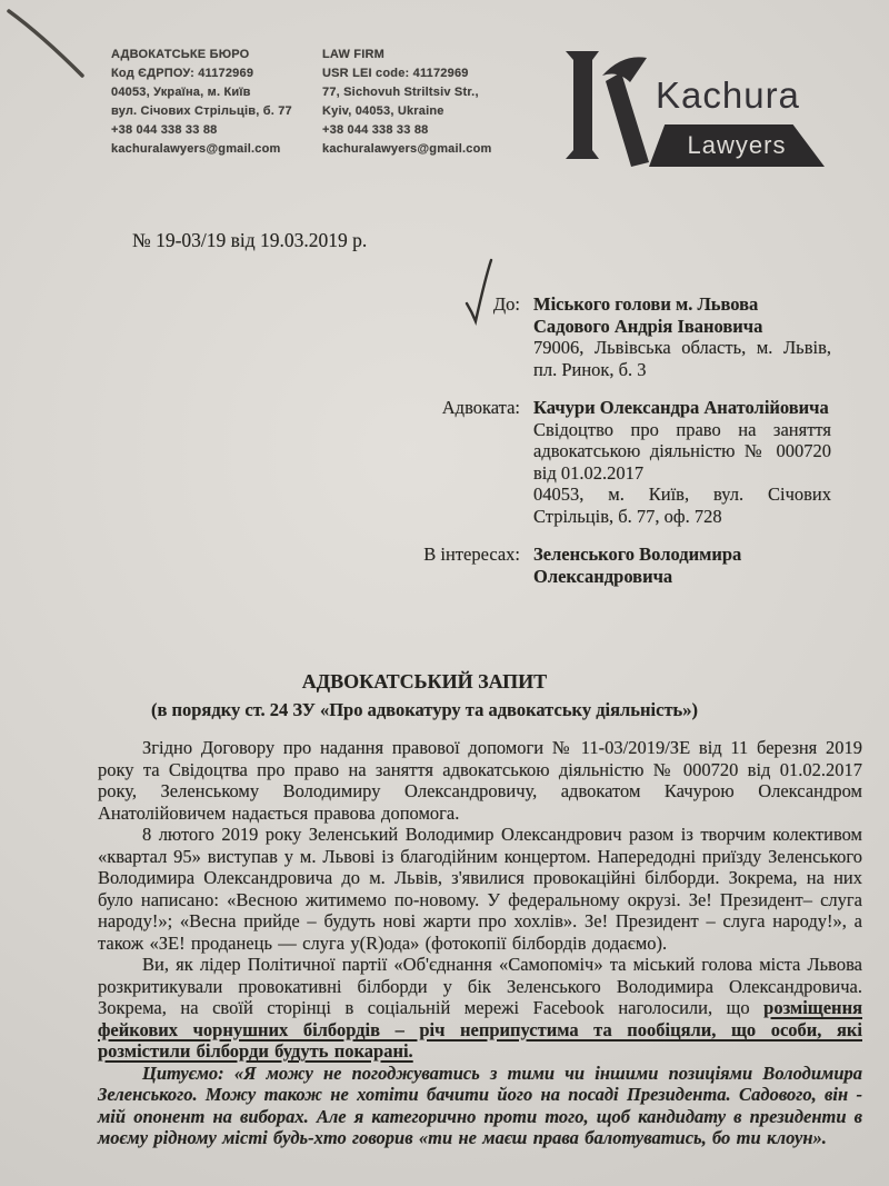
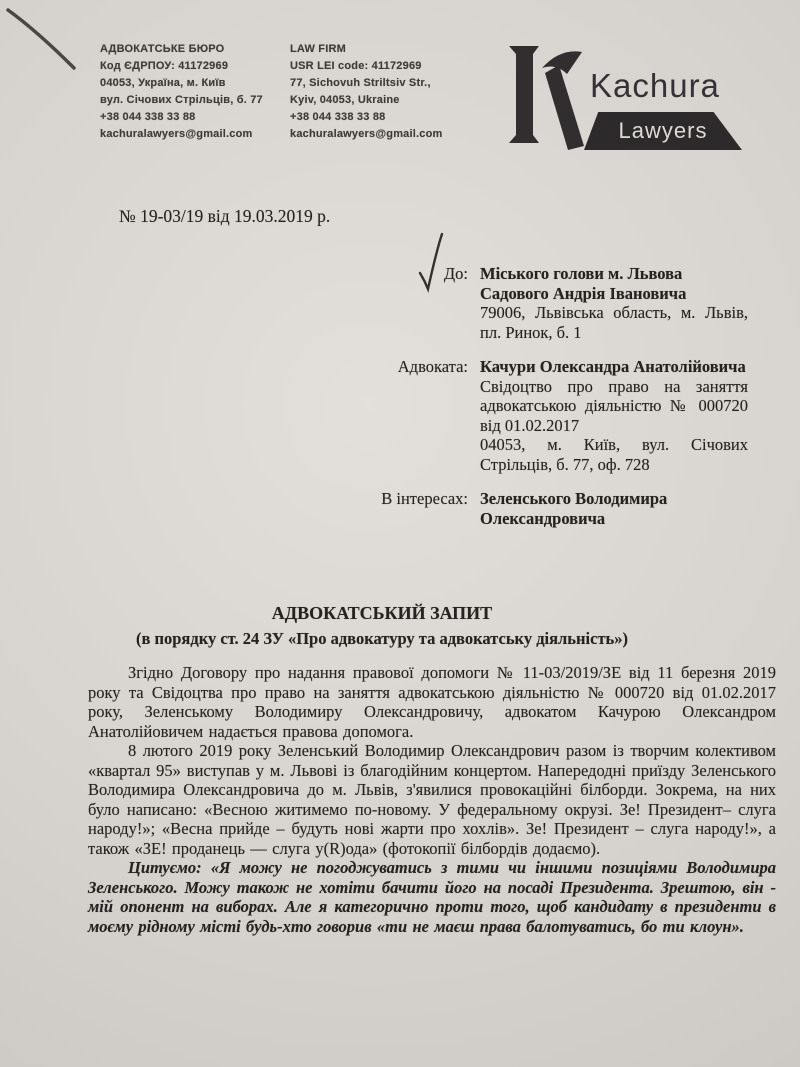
  АДВОКАТСЬКЕ БЮРО
  Код ЄДРПОУ: 41172969
  04053, Україна, м. Київ
  вул. Січових Стрільців, б. 77
  +38 044 338 33 88
  kachuralawyers@gmail.com
  LAW FIRM
  USR LEI code: 41172969
  77, Sichovuh Striltsiv Str.,
  Kyiv, 04053, Ukraine
  +38 044 338 33 88
  kachuralawyers@gmail.com
  Kachura
  Lawyers
  № 19-03/19 від 19.03.2019 р.
  До:
  Міського голови м. Львова
  Садового Андрія Івановича
- 79006, Львівська область, м. Львів, пл. Ринок, б. 3
+ 79006, Львівська область, м. Львів, пл. Ринок, б. 1
  Адвоката:
  Качури Олександра Анатолійовича
  Свідоцтво про право на заняття адвокатською діяльністю № 000720 від 01.02.2017
  04053, м. Київ, вул. Січових Стрільців, б. 77, оф. 728
  В інтересах:
  Зеленського Володимира Олександровича
  АДВОКАТСЬКИЙ ЗАПИТ
  (в порядку ст. 24 ЗУ «Про адвокатуру та адвокатську діяльність»)
  Згідно Договору про надання правової допомоги № 11-03/2019/ЗЕ від 11 березня 2019 року та Свідоцтва про право на заняття адвокатською діяльністю № 000720 від 01.02.2017 року, Зеленському Володимиру Олександровичу, адвокатом Качурою Олександром Анатолійовичем надається правова допомога.
  8 лютого 2019 року Зеленський Володимир Олександрович разом із творчим колективом «квартал 95» виступав у м. Львові із благодійним концертом. Напередодні приїзду Зеленського Володимира Олександровича до м. Львів, з'явилися провокаційні білборди. Зокрема, на них було написано: «Весною житимемо по-новому. У федеральному окрузі. Зе! Президент– слуга народу!»; «Весна прийде – будуть нові жарти про хохлів». Зе! Президент – слуга народу!», а також «ЗЕ! проданець — слуга у(R)ода» (фотокопії білбордів додаємо).
- Ви, як лідер Політичної партії «Об'єднання «Самопоміч» та міський голова міста Львова розкритикували провокативні білборди у бік Зеленського Володимира Олександровича. Зокрема, на своїй сторінці в соціальній мережі Facebook наголосили, що розміщення фейкових чорнушних білбордів – річ неприпустима та пообіцяли, що особи, які розмістили білборди будуть покарані.
- Цитуємо: «Я можу не погоджуватись з тими чи іншими позиціями Володимира Зеленського. Можу також не хотіти бачити його на посаді Президента. Садового, він - мій опонент на виборах. Але я категорично проти того, щоб кандидату в президенти в моєму рідному місті будь-хто говорив «ти не маєш права балотуватись, бо ти клоун».
+ Цитуємо: «Я можу не погоджуватись з тими чи іншими позиціями Володимира Зеленського. Можу також не хотіти бачити його на посаді Президента. Зрештою, він - мій опонент на виборах. Але я категорично проти того, щоб кандидату в президенти в моєму рідному місті будь-хто говорив «ти не маєш права балотуватись, бо ти клоун».
